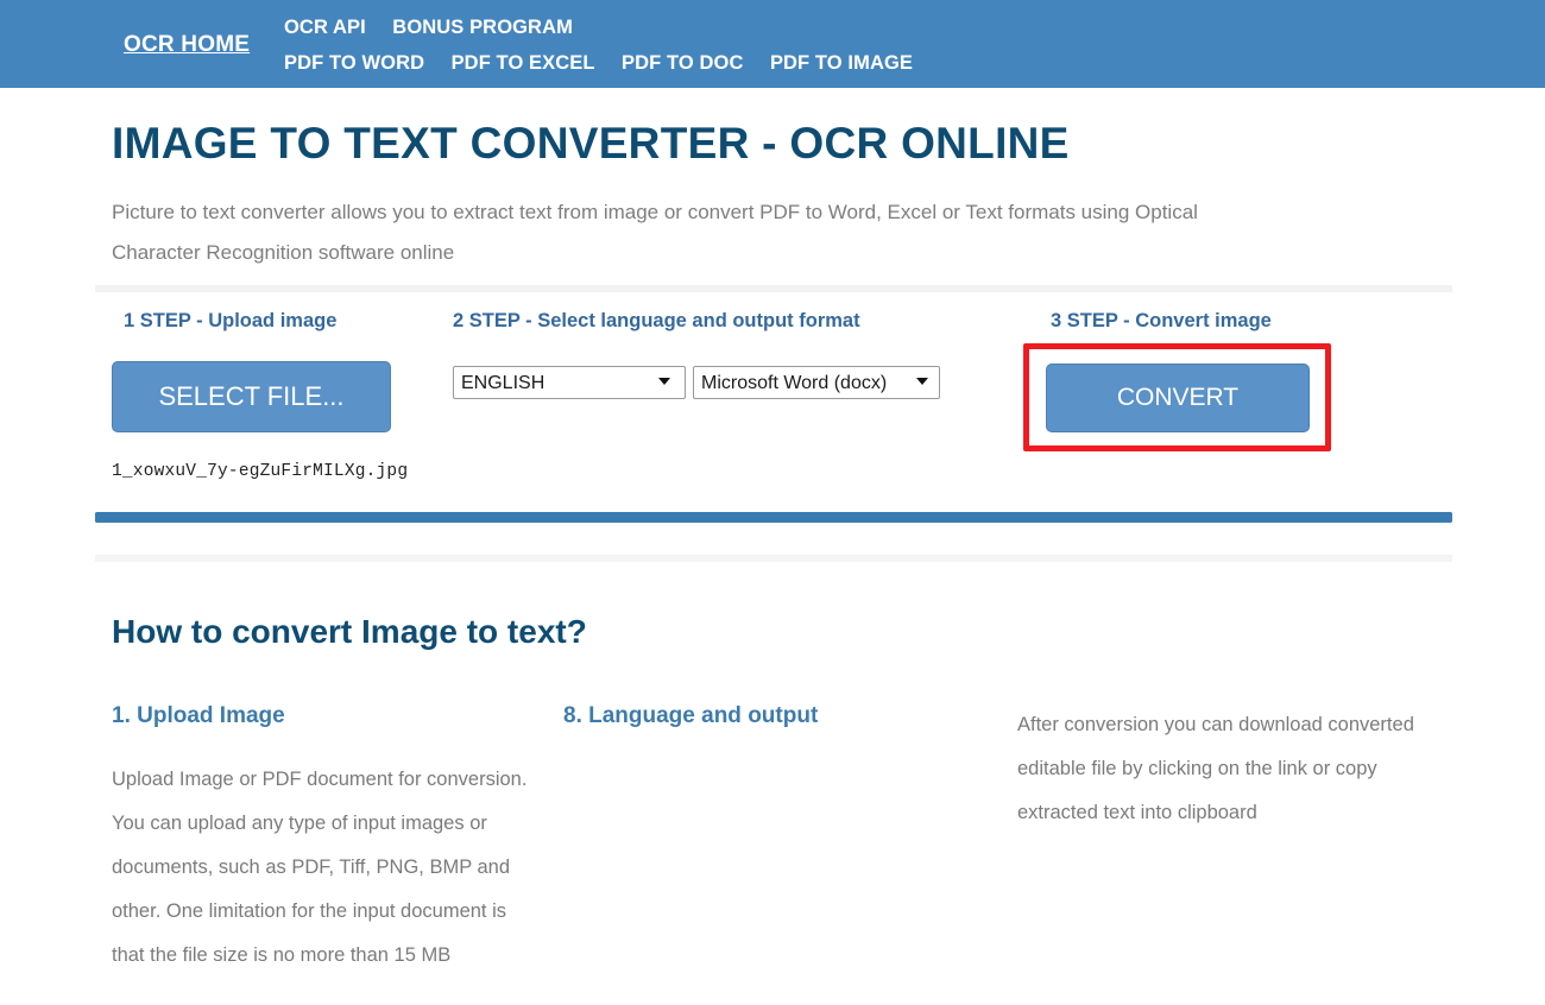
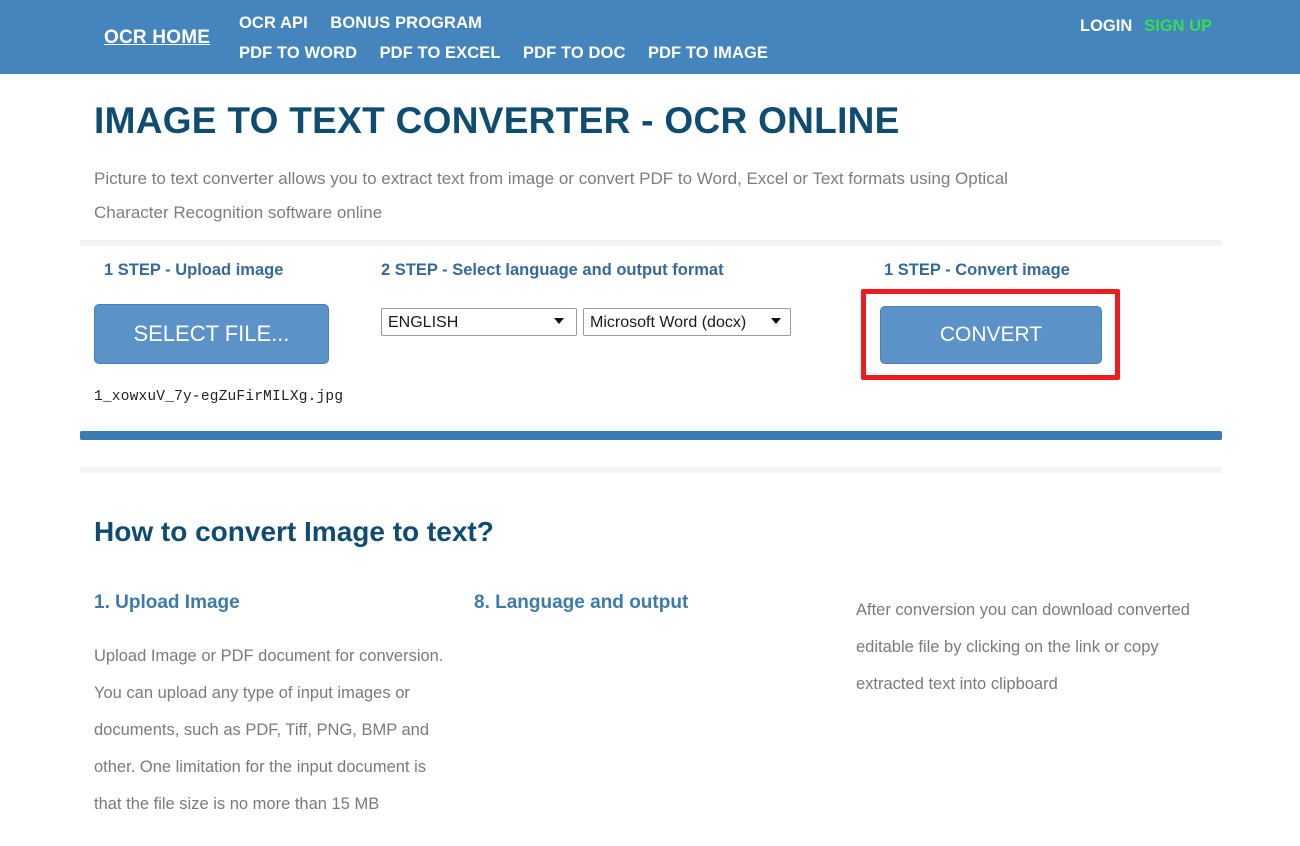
  OCR HOME
  OCR API BONUS PROGRAM
  PDF TO WORD PDF TO EXCEL PDF TO DOC PDF TO IMAGE
+ LOGIN SIGN UP
  IMAGE TO TEXT CONVERTER - OCR ONLINE
  Picture to text converter allows you to extract text from image or convert PDF to Word, Excel or Text formats using Optical Character Recognition software online
  1 STEP - Upload image
  SELECT FILE...
  1_xowxuV_7y-egZuFirMILXg.jpg
  2 STEP - Select language and output format
  ENGLISH
  Microsoft Word (docx)
- 3 STEP - Convert image
+ 1 STEP - Convert image
  CONVERT
  How to convert Image to text?
  1. Upload Image
  Upload Image or PDF document for conversion. You can upload any type of input images or documents, such as PDF, Tiff, PNG, BMP and other. One limitation for the input document is that the file size is no more than 15 MB
  8. Language and output
  After conversion you can download converted editable file by clicking on the link or copy extracted text into clipboard
